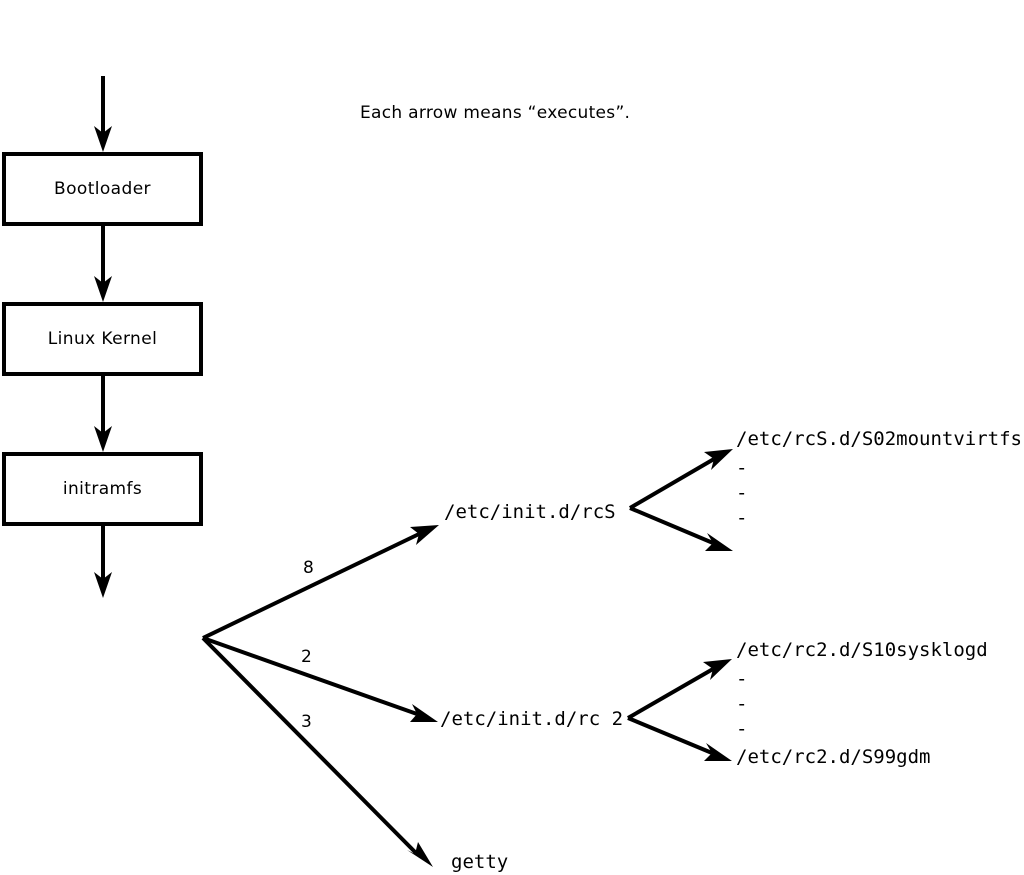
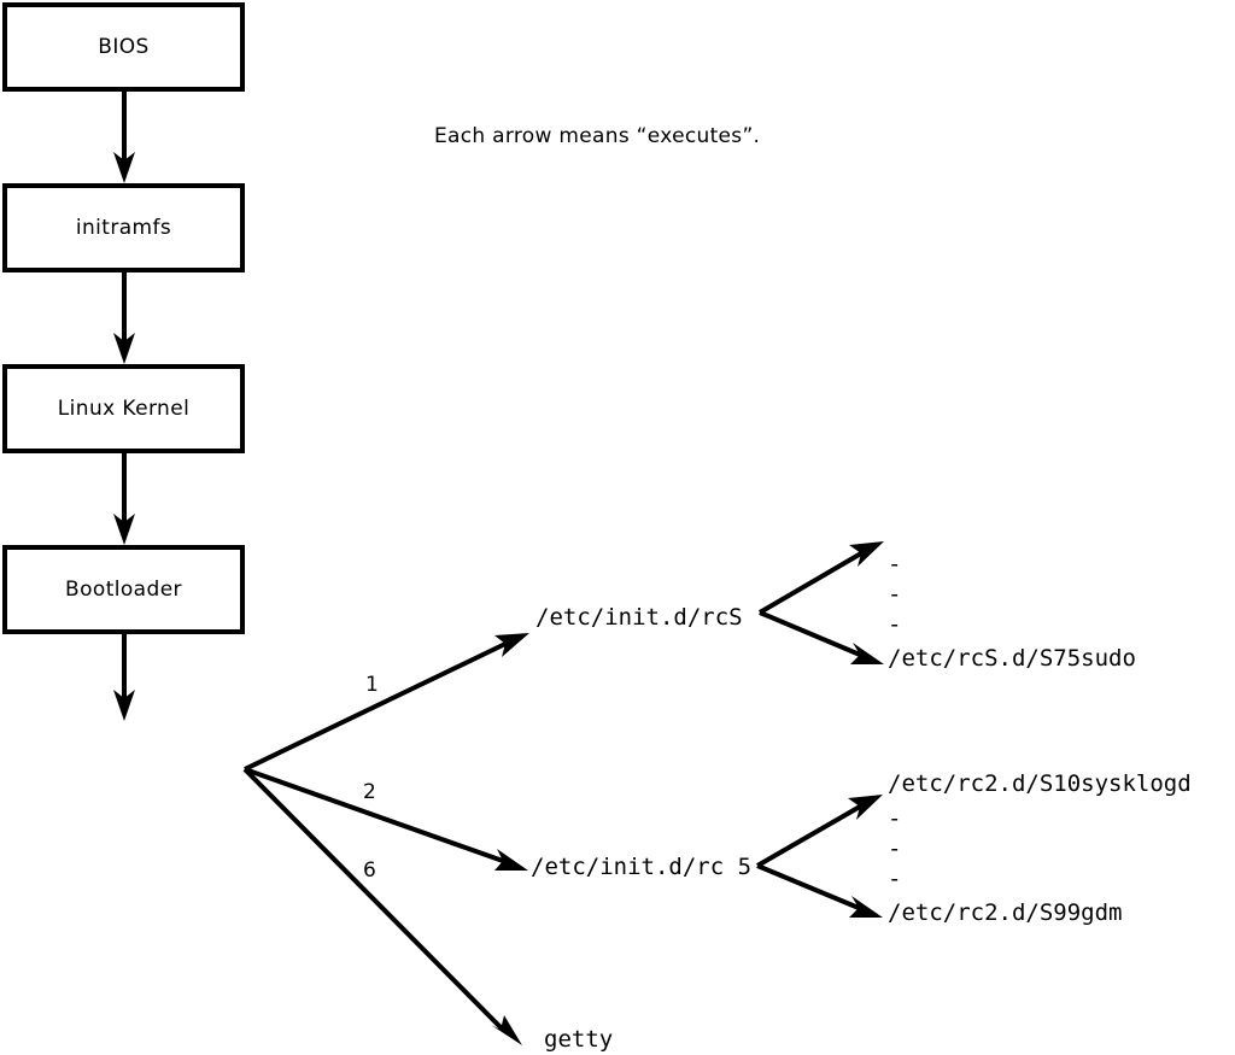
+ BIOS
- Bootloader
+ initramfs
  Linux Kernel
- initramfs
+ Bootloader
  Each arrow means “executes”.
- 8
+ 1
  2
- 3
+ 6
  /etc/init.d/rcS
- /etc/init.d/rc 2
+ /etc/init.d/rc 5
  getty
- /etc/rcS.d/S02mountvirtfs
  -
  -
  -
+ /etc/rcS.d/S75sudo
  /etc/rc2.d/S10sysklogd
  -
  -
  -
  /etc/rc2.d/S99gdm
